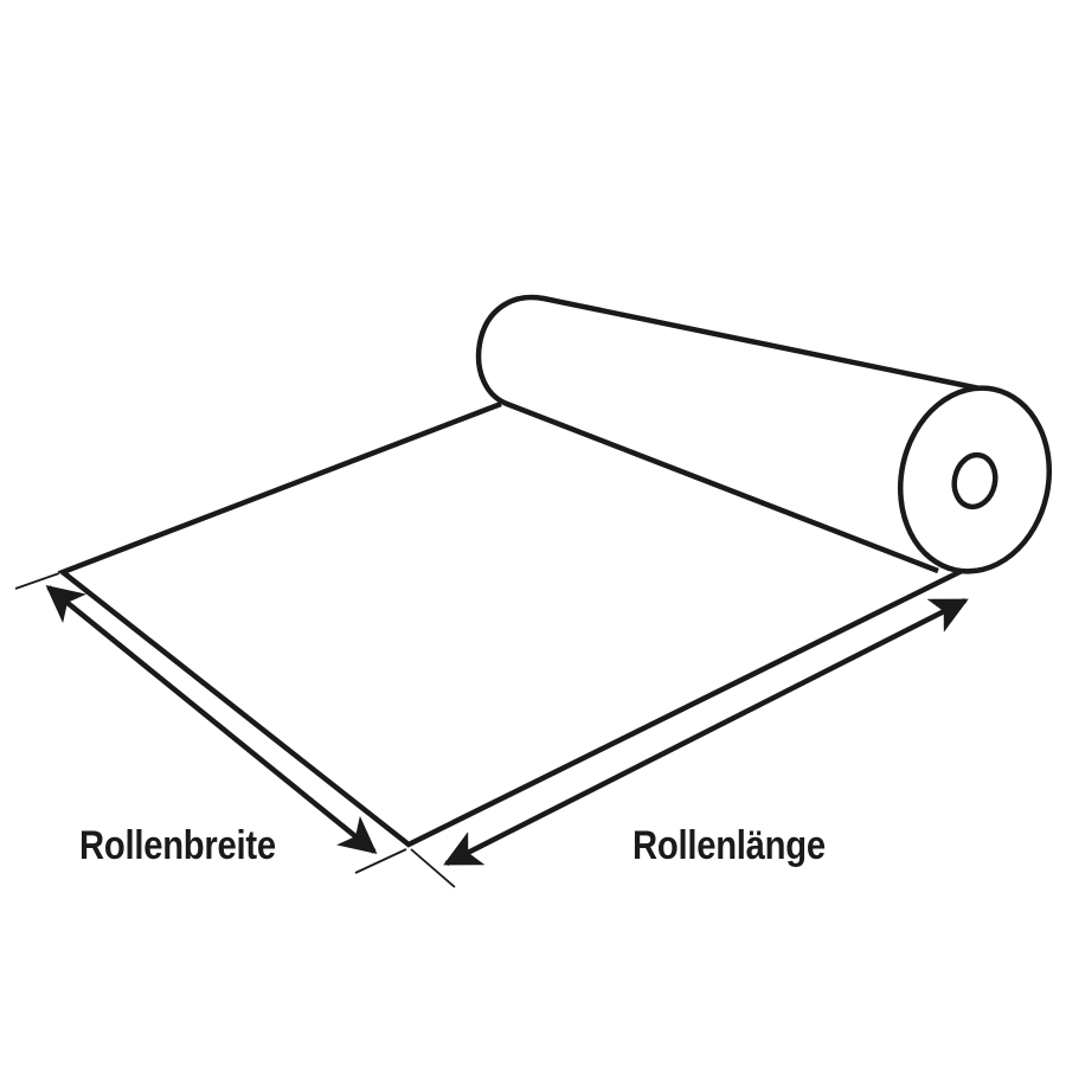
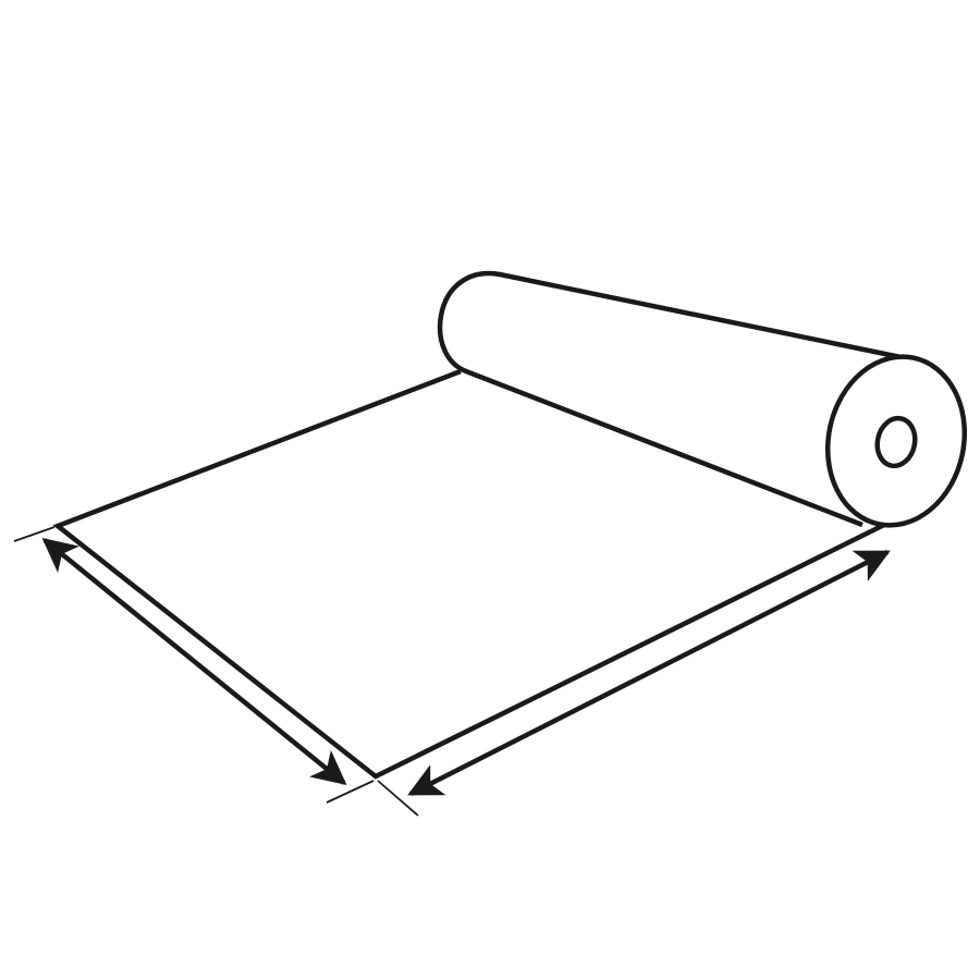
- Rollenbreite
- Rollenlänge
